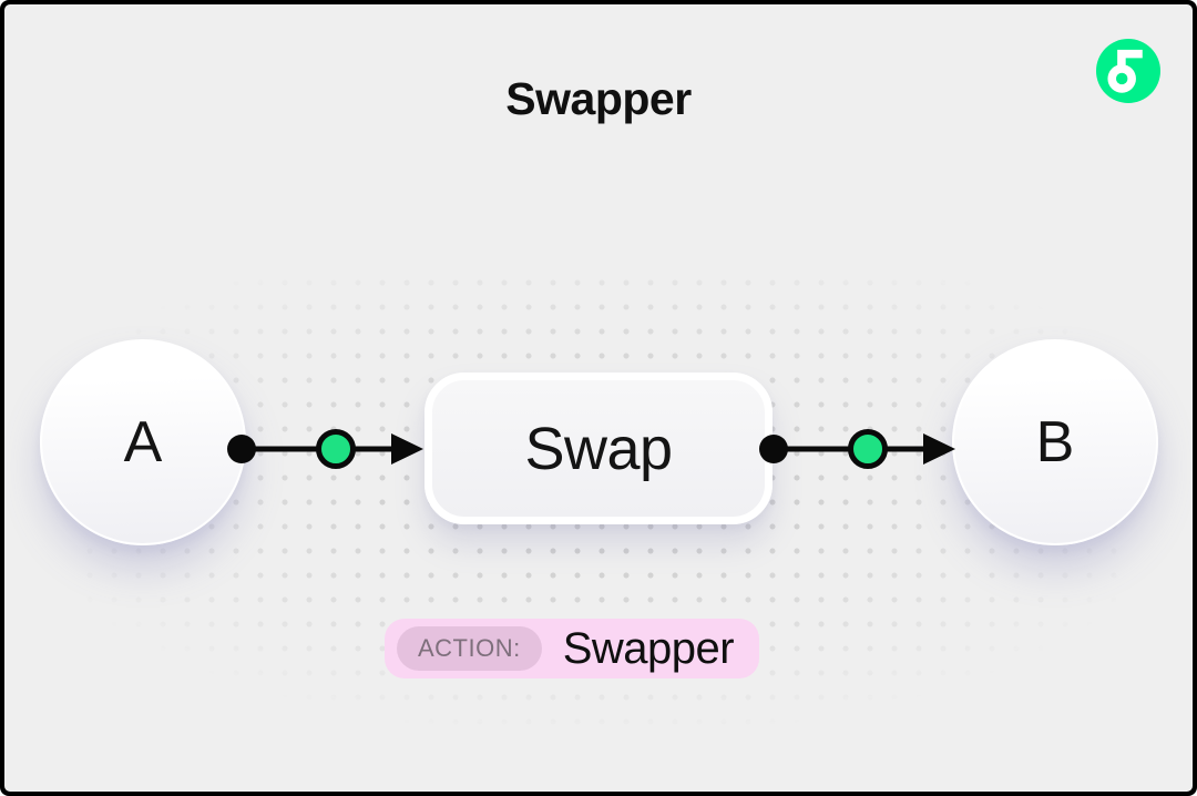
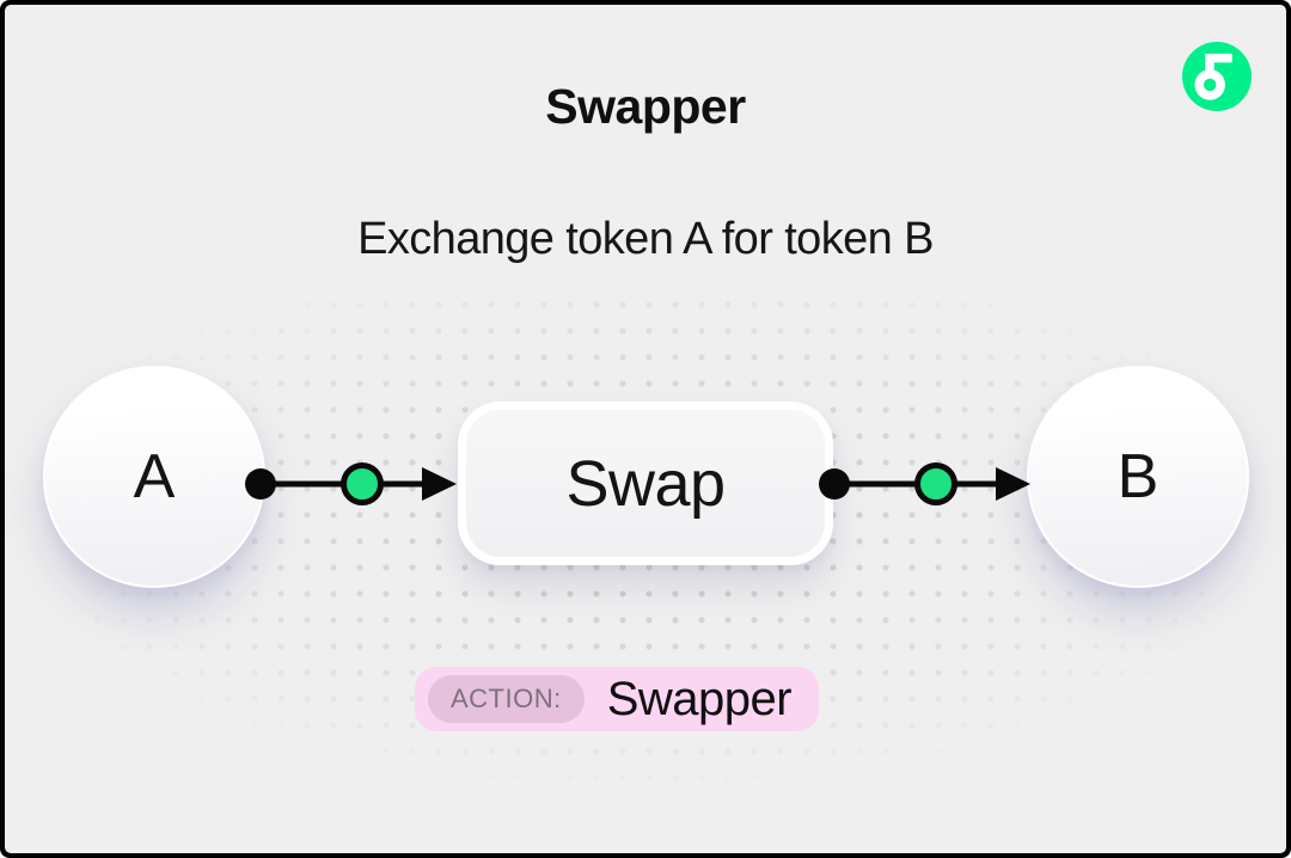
  Swapper
+ Exchange token A for token B
  A
  Swap
  B
  ACTION:
  Swapper
